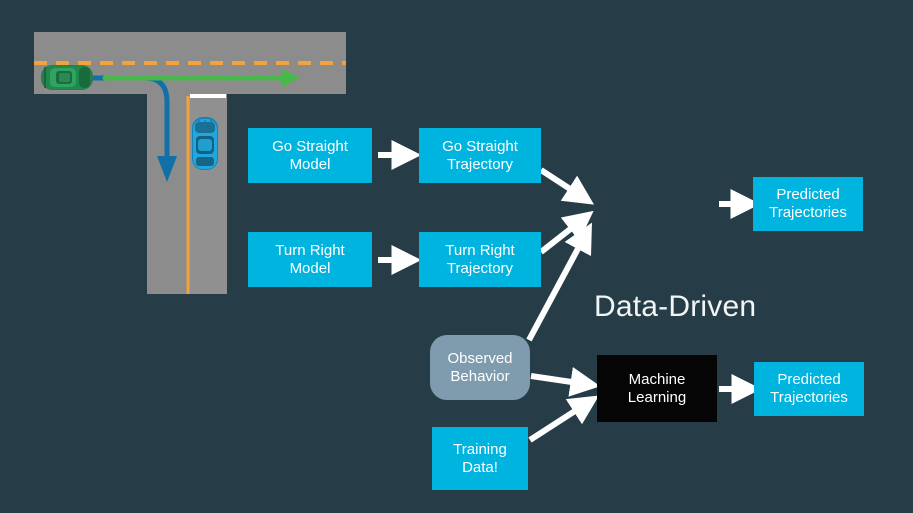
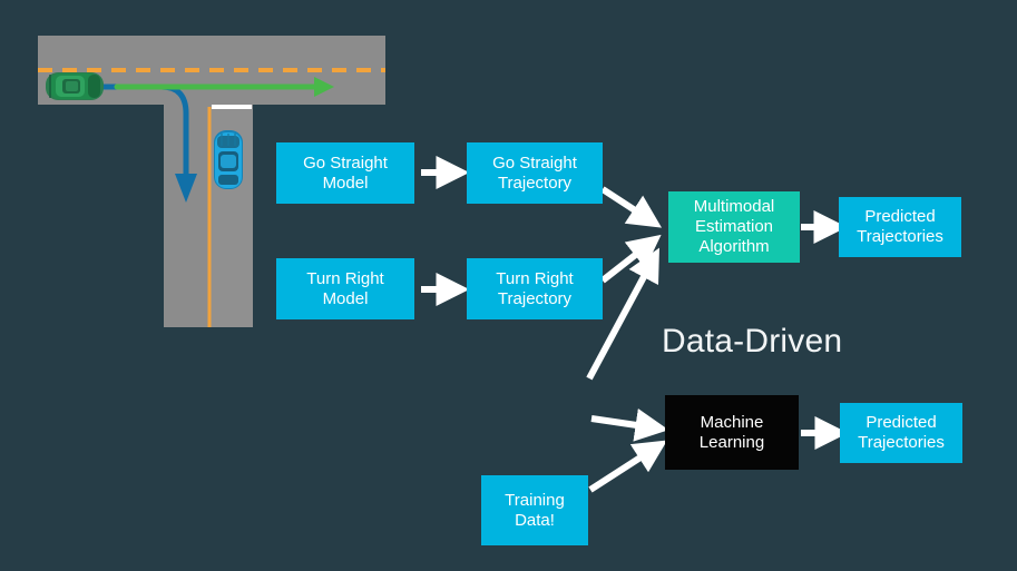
  Data-Driven
  Go Straight
  Model
  Turn Right
  Model
  Go Straight
  Trajectory
  Turn Right
  Trajectory
+ Multimodal
+ Estimation
+ Algorithm
  Predicted
  Trajectories
- Observed
- Behavior
  Training
  Data!
  Machine
  Learning
  Predicted
  Trajectories
